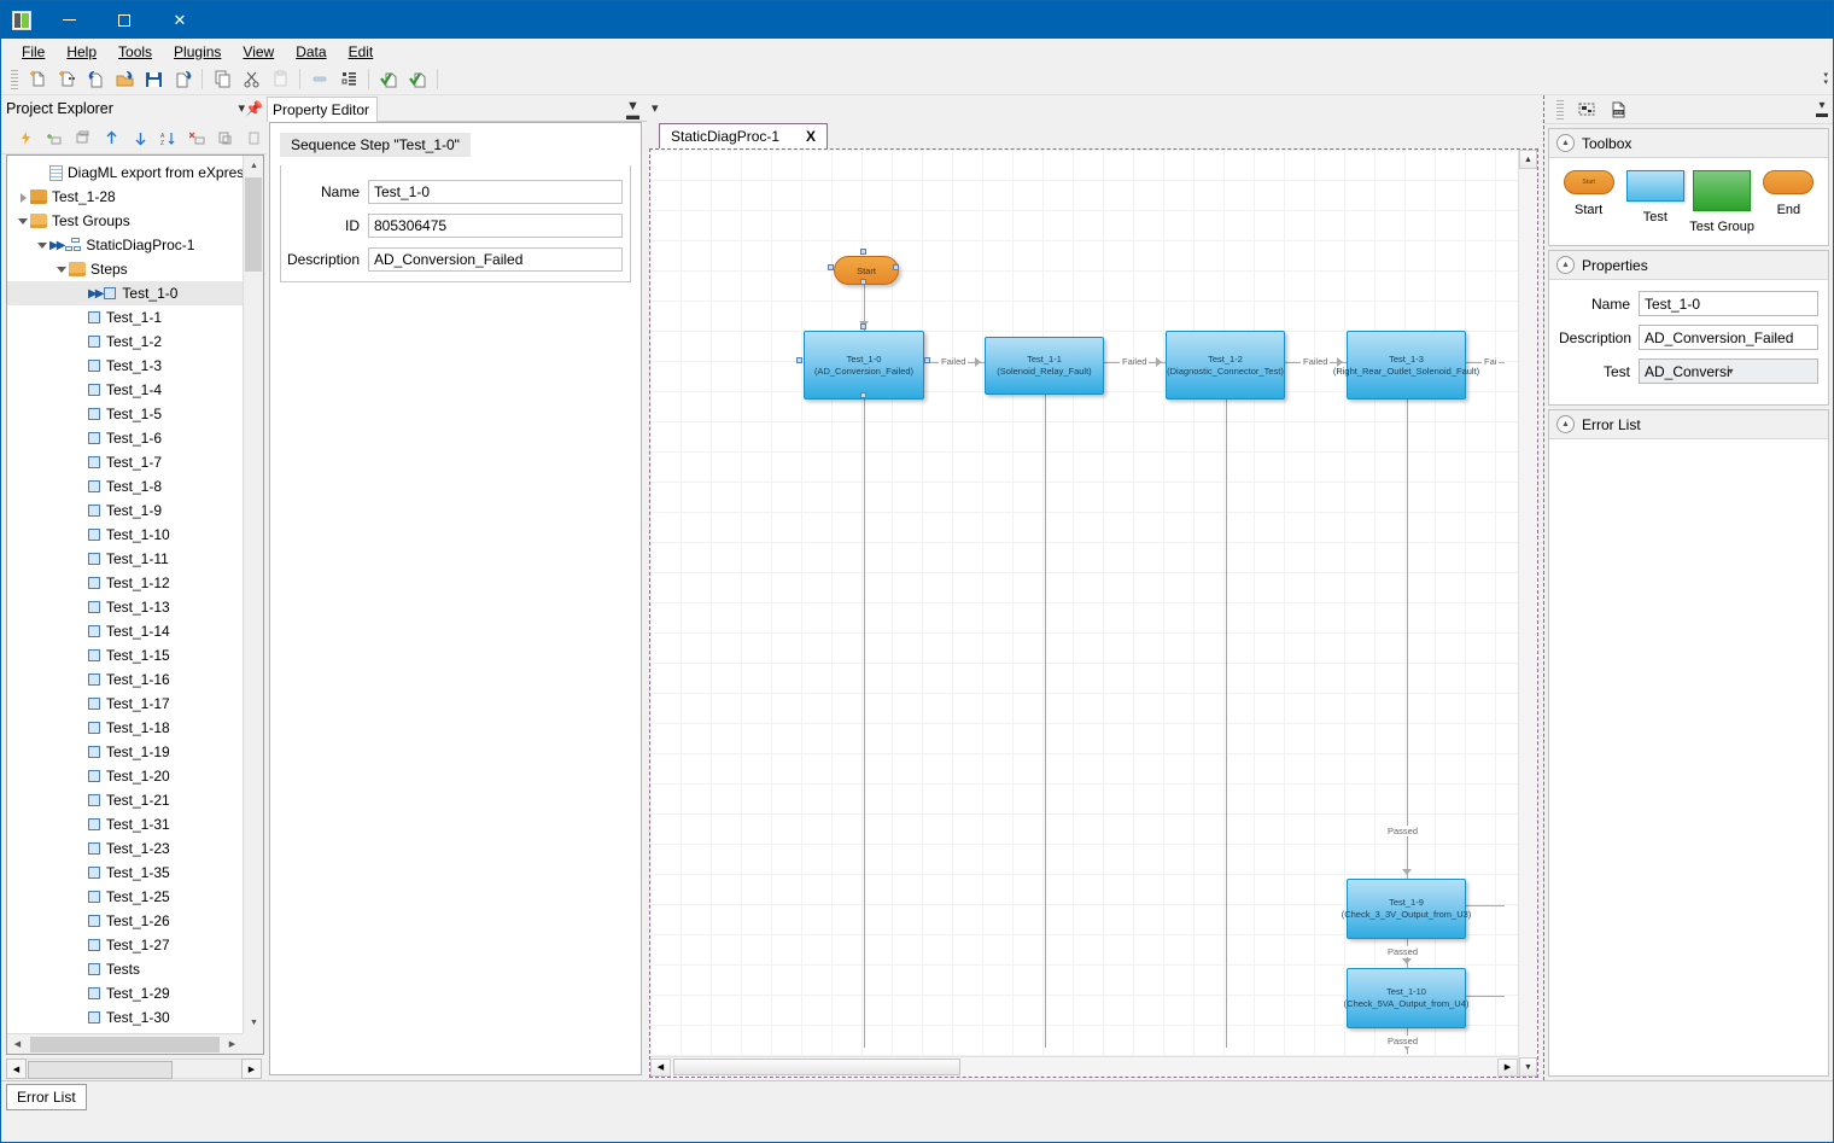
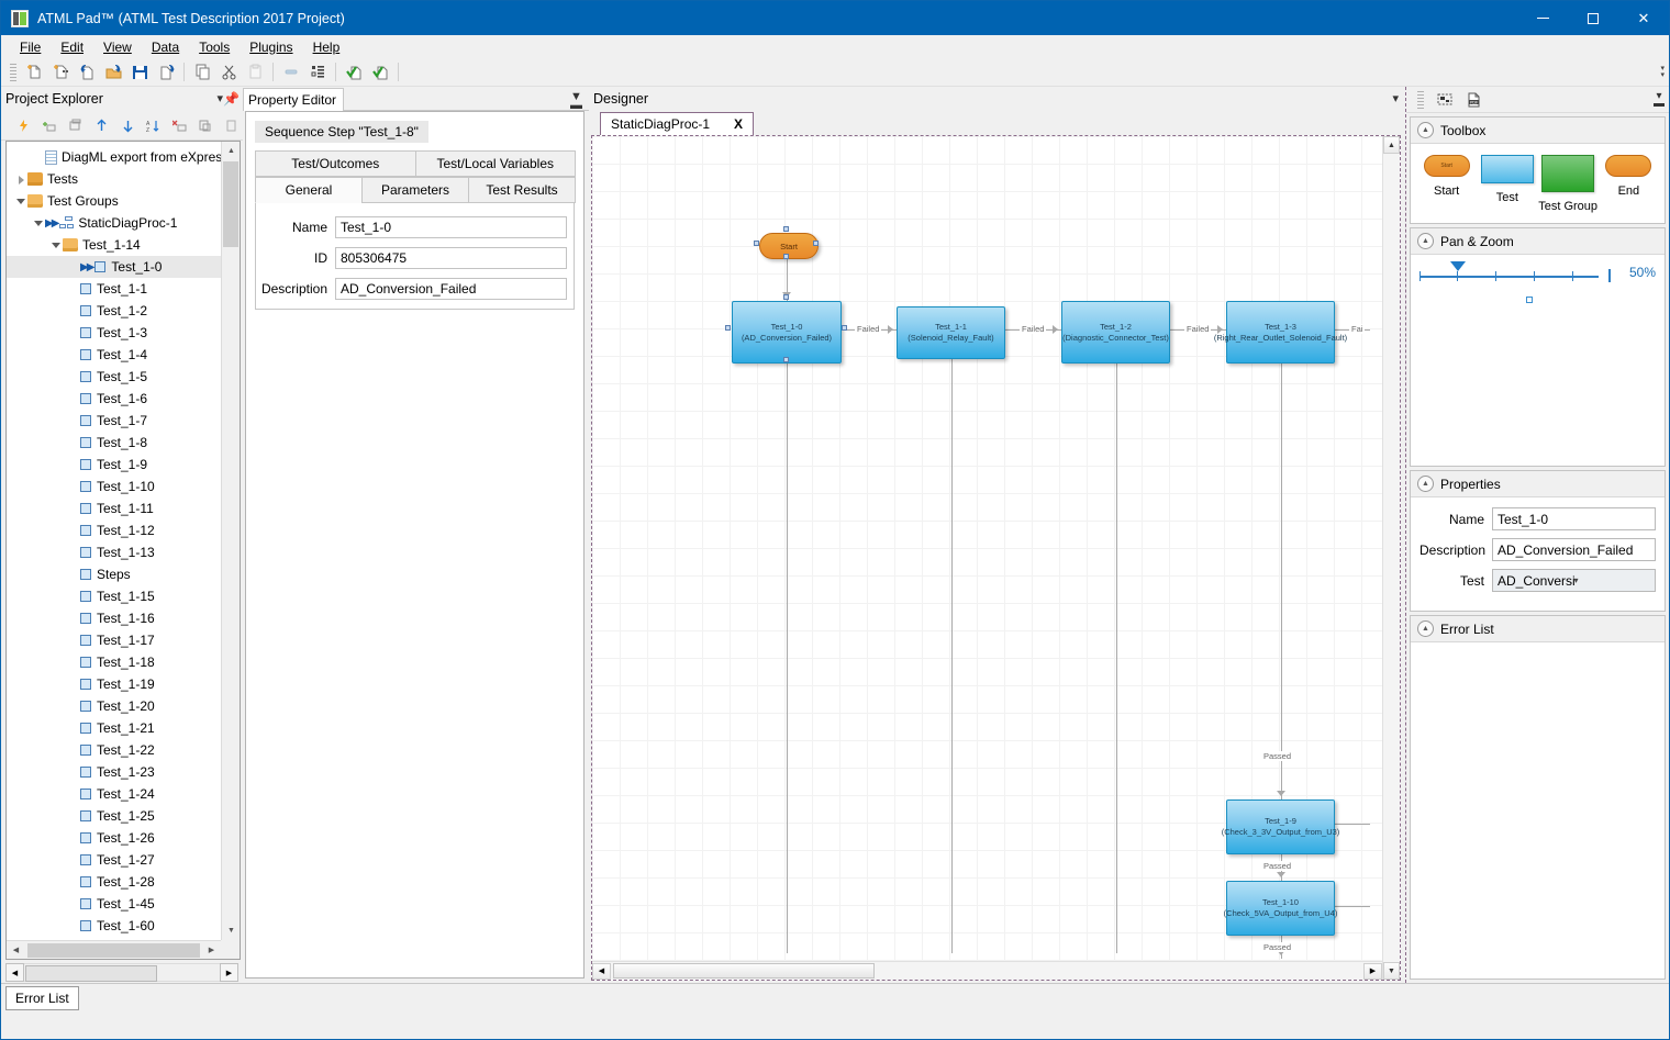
+ ATML Pad™ (ATML Test Description 2017 Project)
  ✕
  File
- Help
+ Edit
- Tools
+ View
- Plugins
+ Data
- View
+ Tools
- Data
+ Plugins
- Edit
+ Help
  Project Explorer
  ▾
  📌
  DiagML export from eXpres
- Test_1-28
+ Tests
  Test Groups
  ▶▶
  StaticDiagProc-1
- Steps
+ Test_1-14
  ▶▶
  Test_1-0
  Test_1-1
  Test_1-2
  Test_1-3
  Test_1-4
  Test_1-5
  Test_1-6
  Test_1-7
  Test_1-8
  Test_1-9
  Test_1-10
  Test_1-11
  Test_1-12
  Test_1-13
- Test_1-14
+ Steps
  Test_1-15
  Test_1-16
  Test_1-17
  Test_1-18
  Test_1-19
  Test_1-20
  Test_1-21
- Test_1-31
+ Test_1-22
  Test_1-23
- Test_1-35
+ Test_1-24
  Test_1-25
  Test_1-26
  Test_1-27
- Tests
+ Test_1-28
- Test_1-29
+ Test_1-45
- Test_1-30
+ Test_1-60
  Property Editor
  ▼
  ▬
- Sequence Step "Test_1-0"
+ Sequence Step "Test_1-8"
+ Test/Outcomes
+ Test/Local Variables
+ General
+ Parameters
+ Test Results
  Name
  Test_1-0
  ID
  805306475
  Description
  AD_Conversion_Failed
+ Designer
  ▾
  StaticDiagProc-1
  X
  Start
  Test_1-0
  (AD_Conversion_Failed)
  Test_1-1
  (Solenoid_Relay_Fault)
  Test_1-2
  (Diagnostic_Connector_Test)
  Test_1-3
  (Right_Rear_Outlet_Solenoid_Fault)
  Test_1-9
  (Check_3_3V_Output_from_U3)
  Test_1-10
  (Check_5VA_Output_from_U4)
  Failed
  Failed
  Failed
  Fai
  Passed
  Passed
  Passed
  ▾
  ▬
  Toolbox
  Start
  Test
  Test Group
  End
+ Pan & Zoom
+ 50%
  Properties
  Name
  Test_1-0
  Description
  AD_Conversion_Failed
  Test
  ▾
  Error List
  Error List
